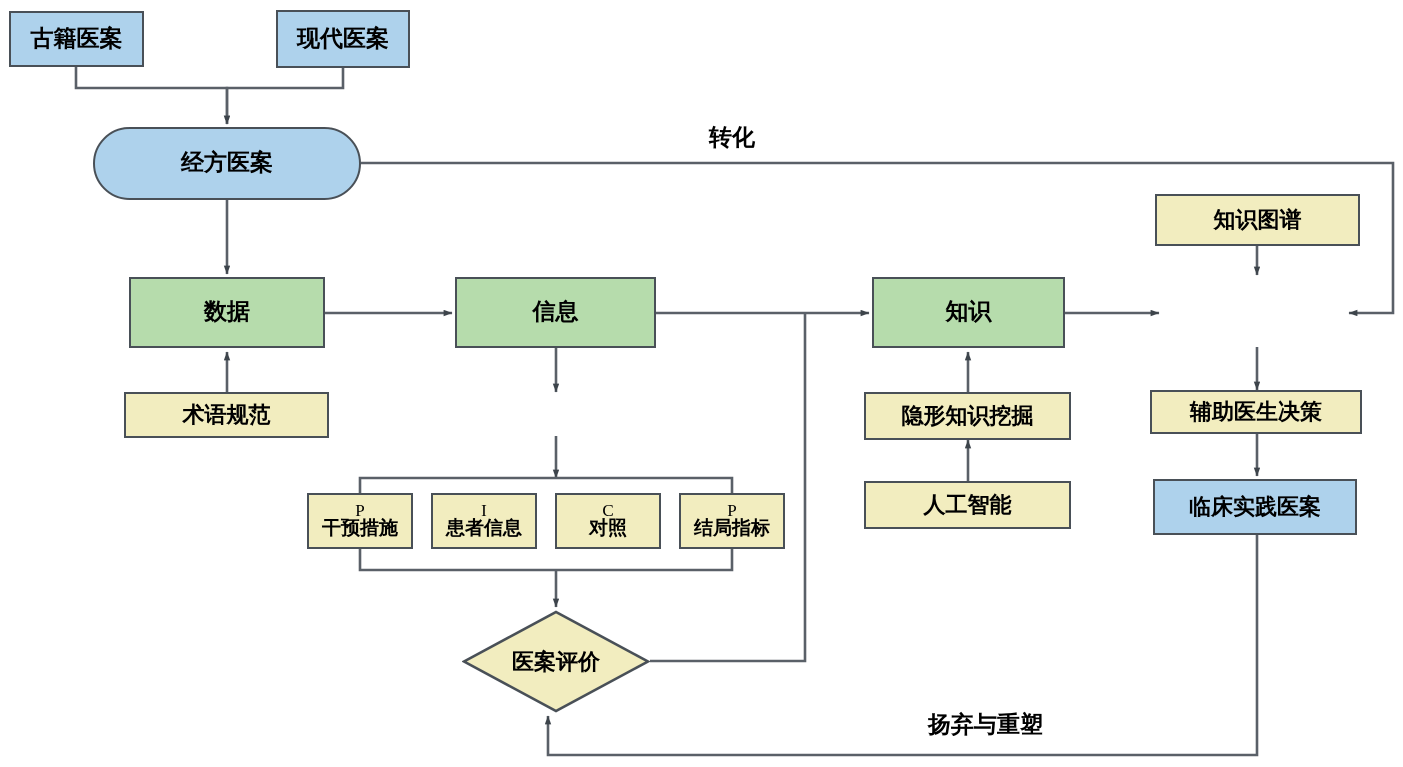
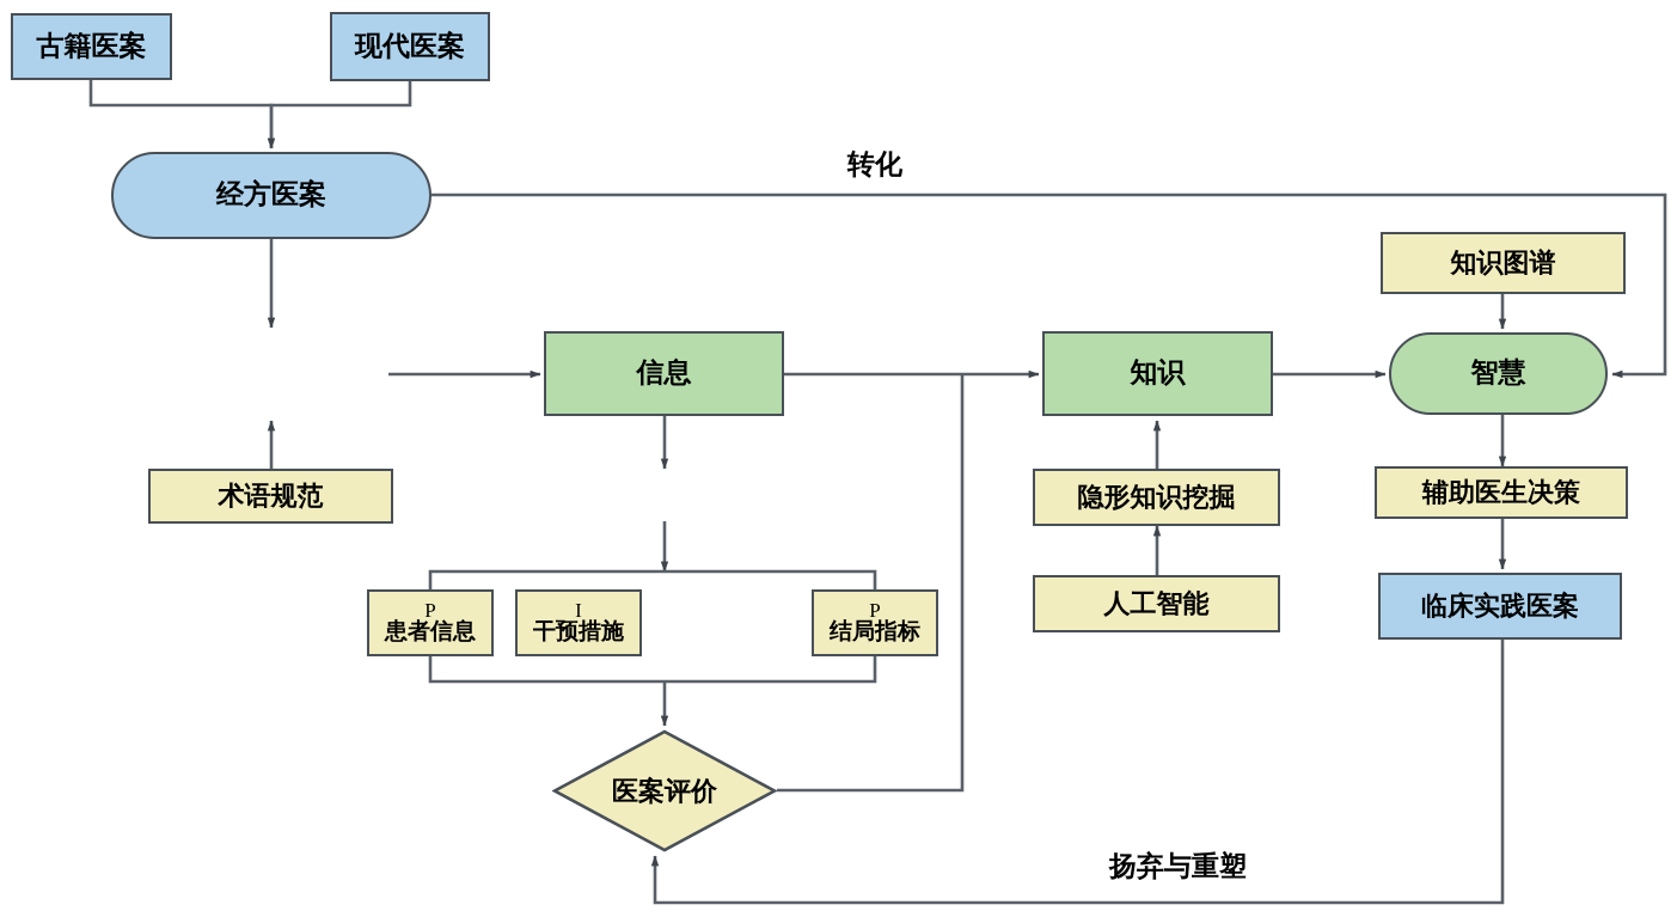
  古籍医案
  现代医案
  经方医案
- 数据
  信息
  知识
+ 智慧
  术语规范
  知识图谱
  隐形知识挖掘
  人工智能
  辅助医生决策
  临床实践医案
  P
- 干预措施
+ 患者信息
  I
- 患者信息
+ 干预措施
- C
- 对照
  P
  结局指标
  医案评价
  转化
  扬弃与重塑
